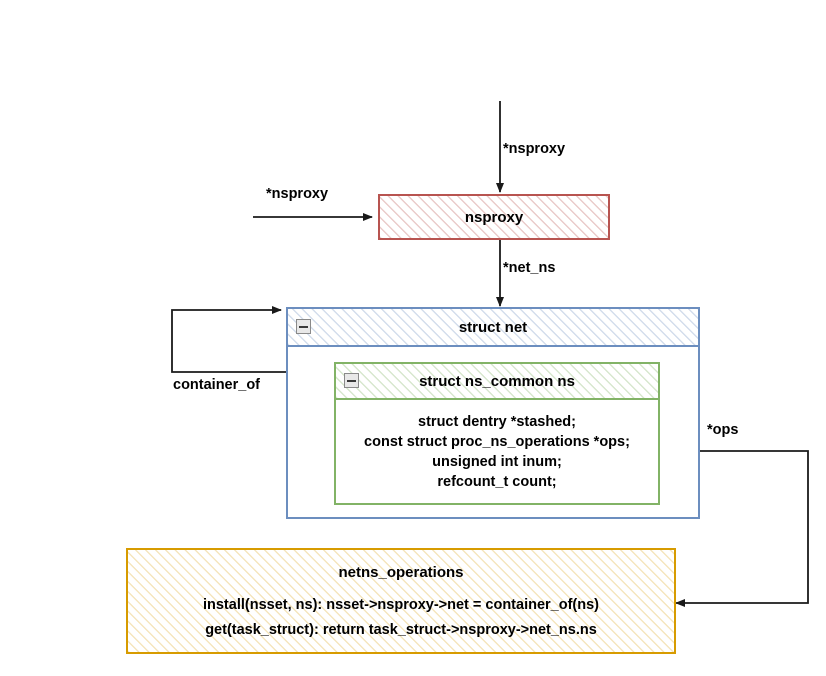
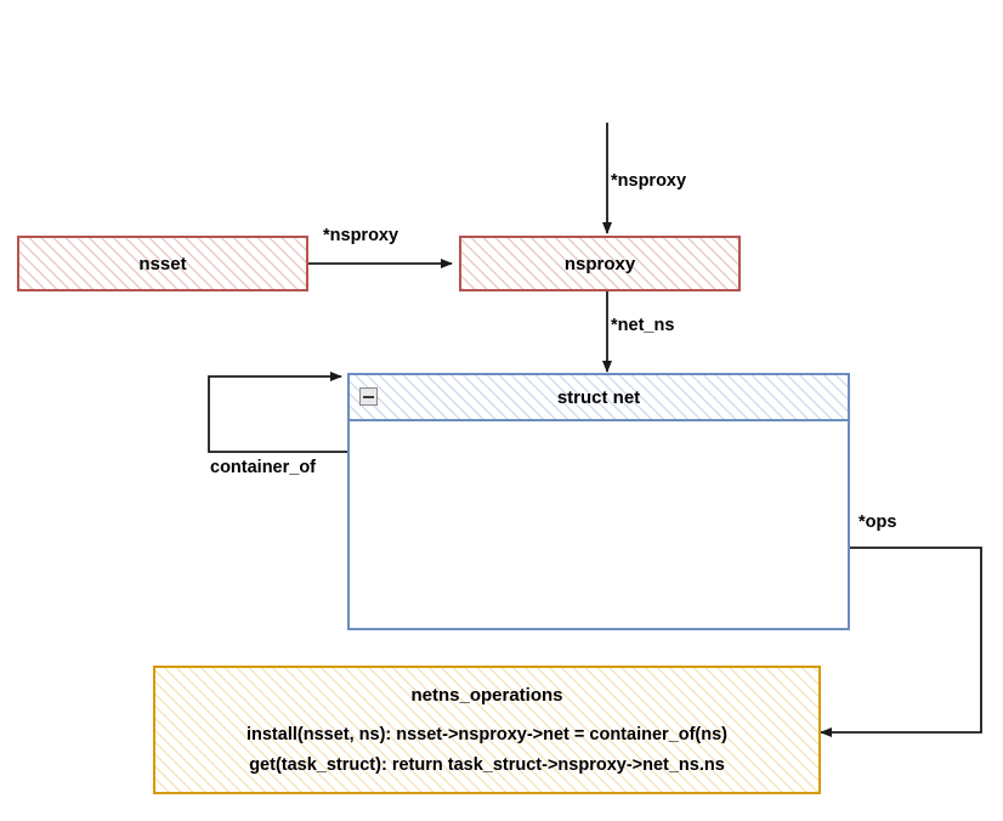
  *nsproxy
  *nsproxy
  *net_ns
  container_of
  *ops
+ nsset
  nsproxy
  struct net
- struct ns_common ns
- struct dentry *stashed;
- const struct proc_ns_operations *ops;
- unsigned int inum;
- refcount_t count;
  netns_operations
  install(nsset, ns): nsset->nsproxy->net = container_of(ns)
  get(task_struct): return task_struct->nsproxy->net_ns.ns
